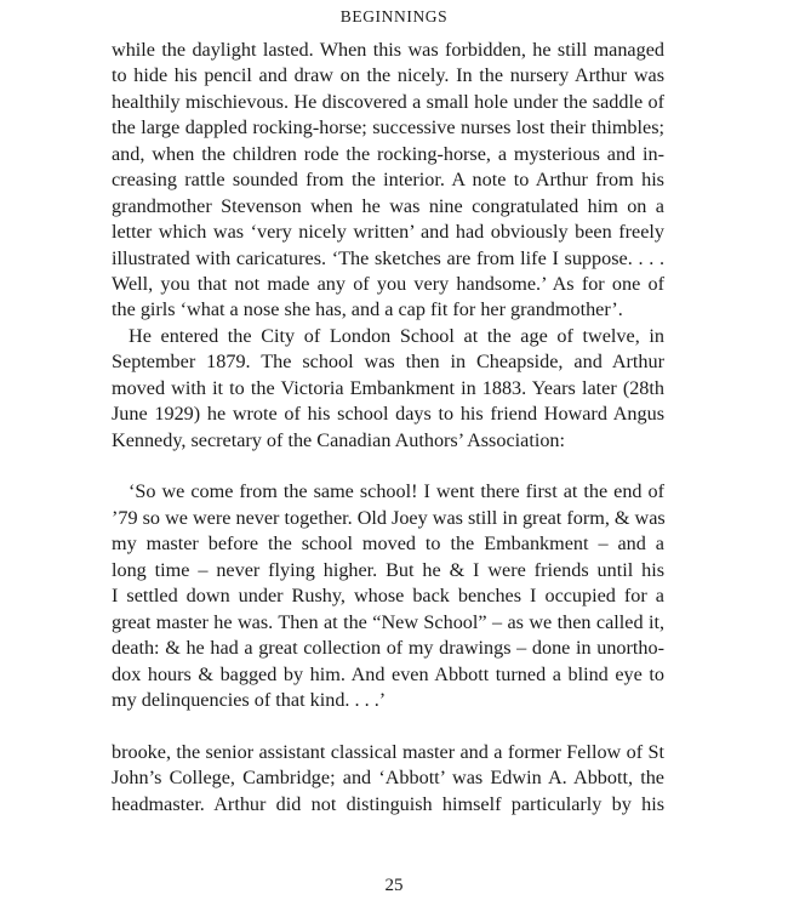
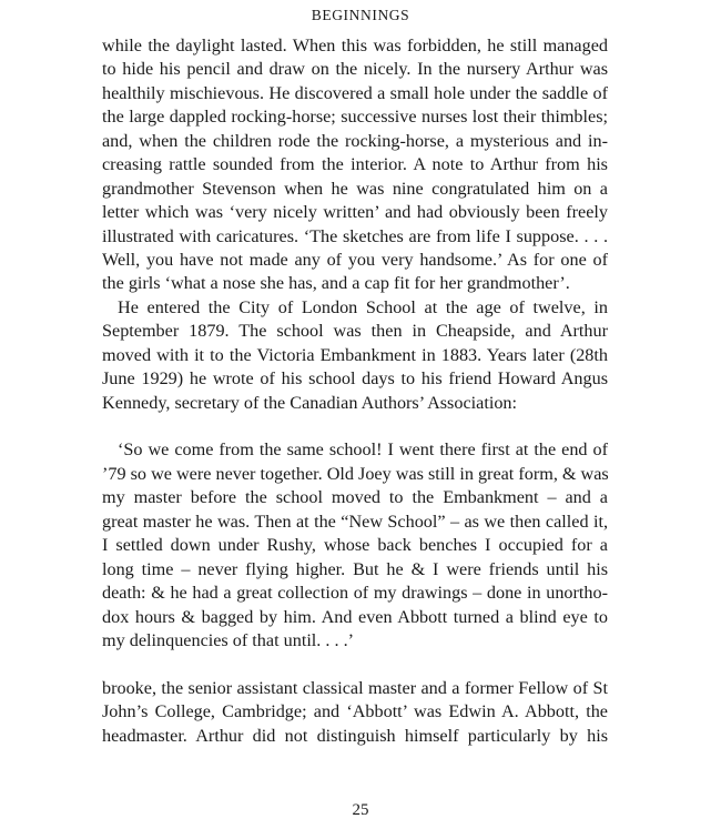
  BEGINNINGS
  while the daylight lasted. When this was forbidden, he still managed
  to hide his pencil and draw on the nicely. In the nursery Arthur was
  healthily mischievous. He discovered a small hole under the saddle of
  the large dappled rocking-horse; successive nurses lost their thimbles;
  and, when the children rode the rocking-horse, a mysterious and in-
  creasing rattle sounded from the interior. A note to Arthur from his
  grandmother Stevenson when he was nine congratulated him on a
  letter which was ‘very nicely written’ and had obviously been freely
  illustrated with caricatures. ‘The sketches are from life I suppose. . . .
- Well, you that not made any of you very handsome.’ As for one of
+ Well, you have not made any of you very handsome.’ As for one of
  the girls ‘what a nose she has, and a cap fit for her grandmother’.
  He entered the City of London School at the age of twelve, in
  September 1879. The school was then in Cheapside, and Arthur
  moved with it to the Victoria Embankment in 1883. Years later (28th
  June 1929) he wrote of his school days to his friend Howard Angus
  Kennedy, secretary of the Canadian Authors’ Association:
  ‘So we come from the same school! I went there first at the end of
  ’79 so we were never together. Old Joey was still in great form, & was
  my master before the school moved to the Embankment – and a
- long time – never flying higher. But he & I were friends until his
+ great master he was. Then at the “New School” – as we then called it,
  I settled down under Rushy, whose back benches I occupied for a
- great master he was. Then at the “New School” – as we then called it,
+ long time – never flying higher. But he & I were friends until his
  death: & he had a great collection of my drawings – done in unortho-
  dox hours & bagged by him. And even Abbott turned a blind eye to
- my delinquencies of that kind. . . .’
+ my delinquencies of that until. . . .’
  brooke, the senior assistant classical master and a former Fellow of St
  John’s College, Cambridge; and ‘Abbott’ was Edwin A. Abbott, the
  headmaster. Arthur did not distinguish himself particularly by his
  25
